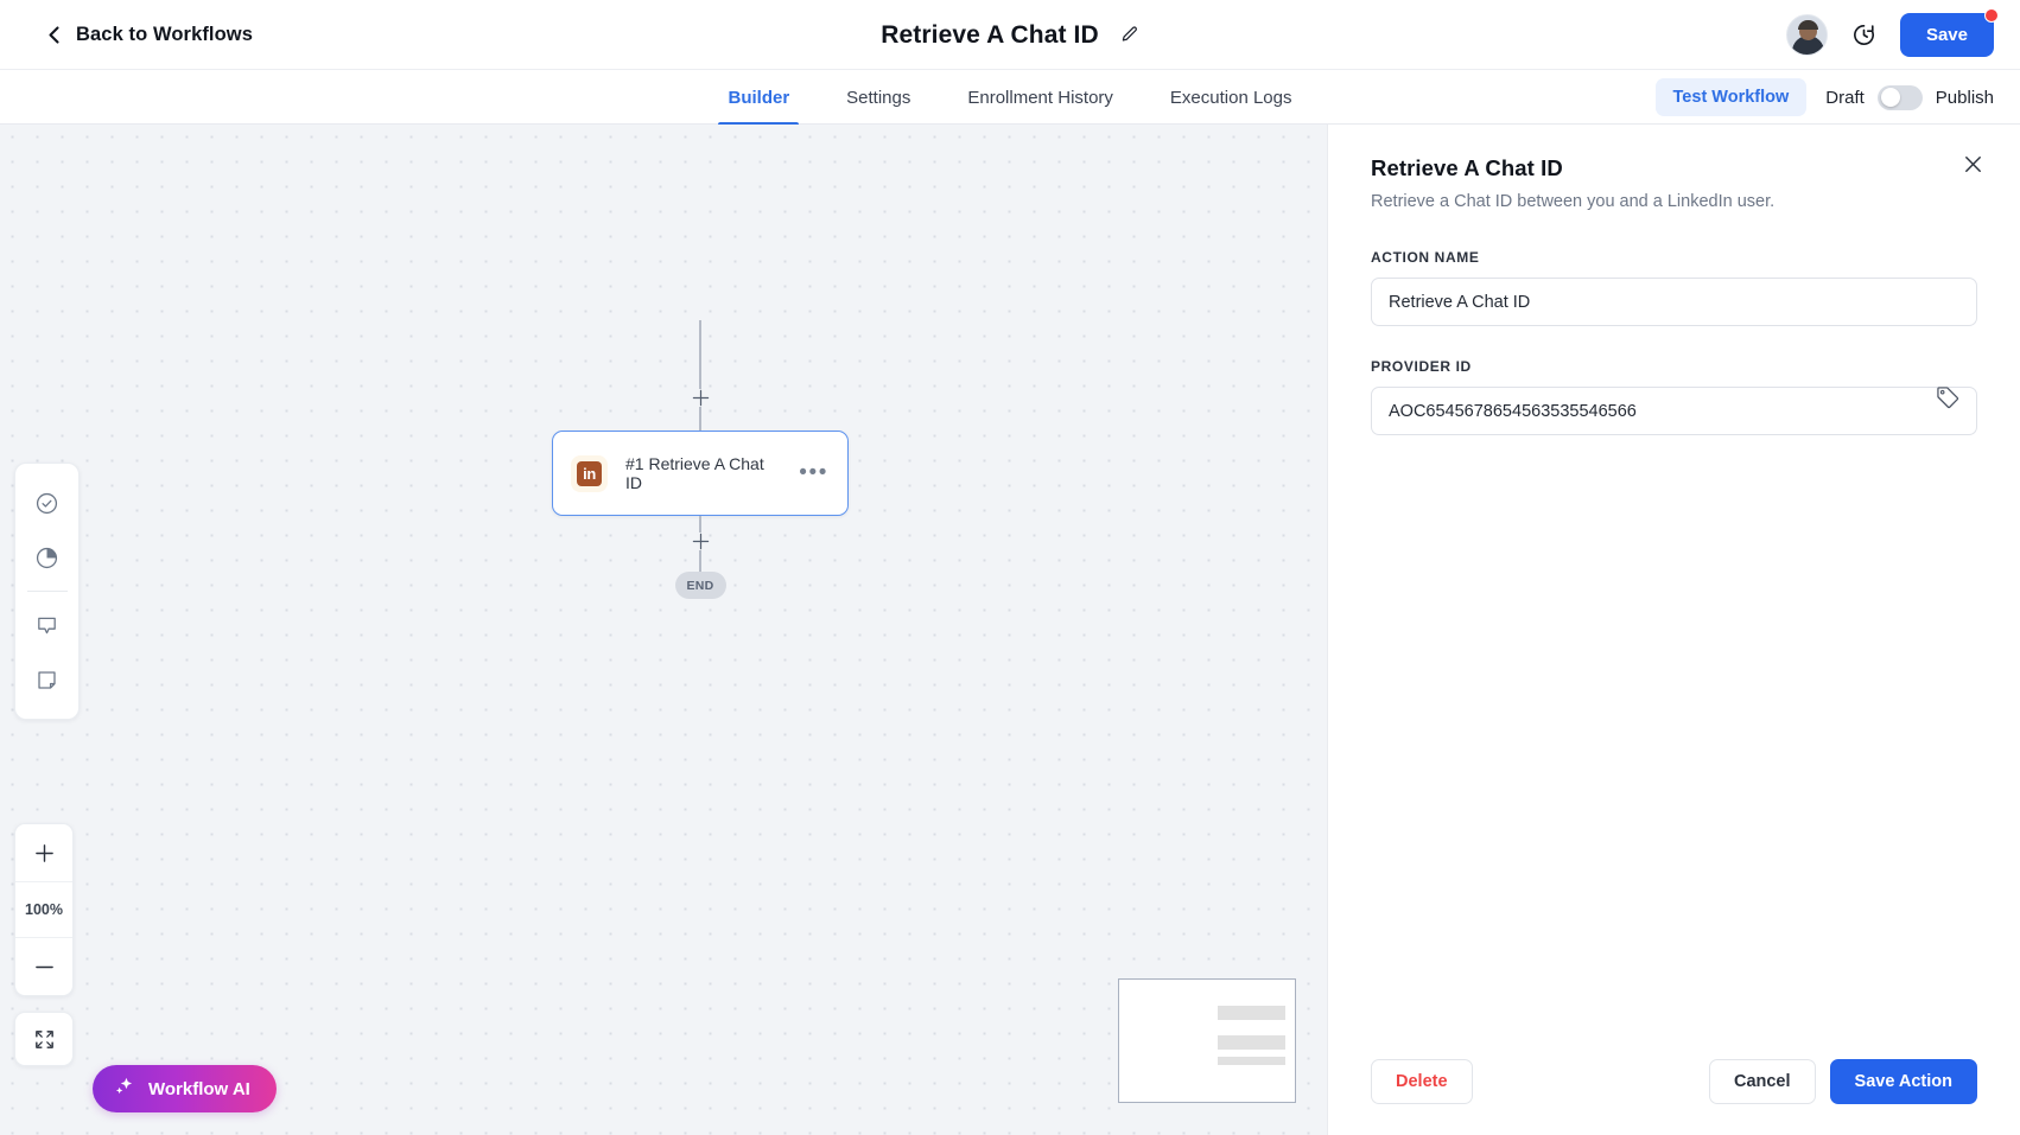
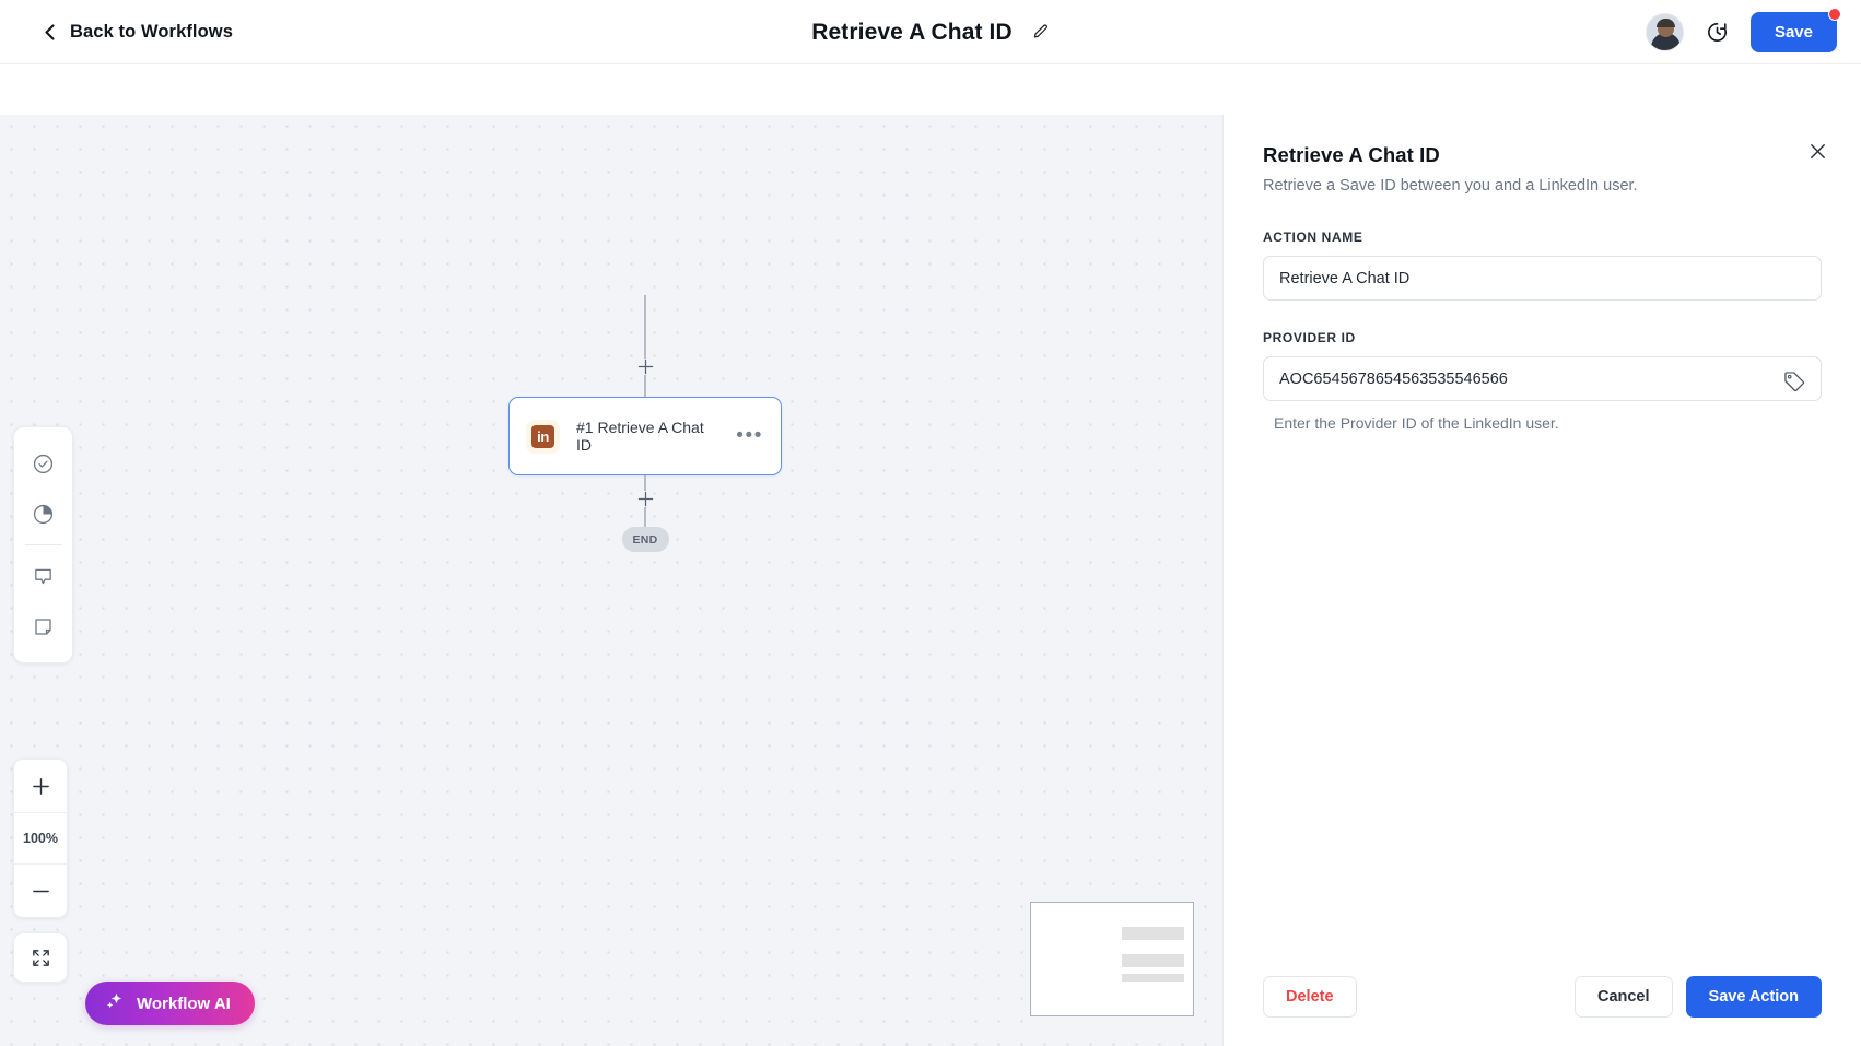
  Back to Workflows
  Retrieve A Chat ID
  Save
- Builder
- Settings
- Enrollment History
- Execution Logs
- Test Workflow
- Draft
- Publish
  in
  #1 Retrieve A Chat ID
  •••
  END
  100%
  Workflow AI
  Retrieve A Chat ID
- Retrieve a Chat ID between you and a LinkedIn user.
+ Retrieve a Save ID between you and a LinkedIn user.
  ACTION NAME
  Retrieve A Chat ID
  PROVIDER ID
  AOC6545678654563535546566
+ Enter the Provider ID of the LinkedIn user.
  Delete
  Cancel
  Save Action
